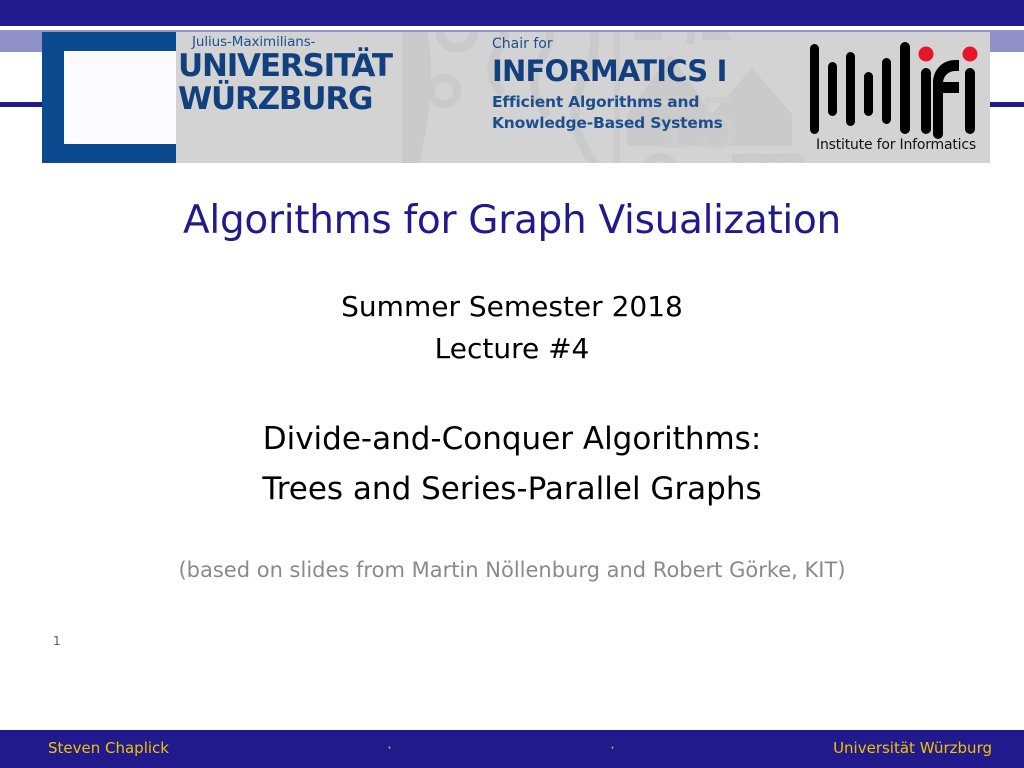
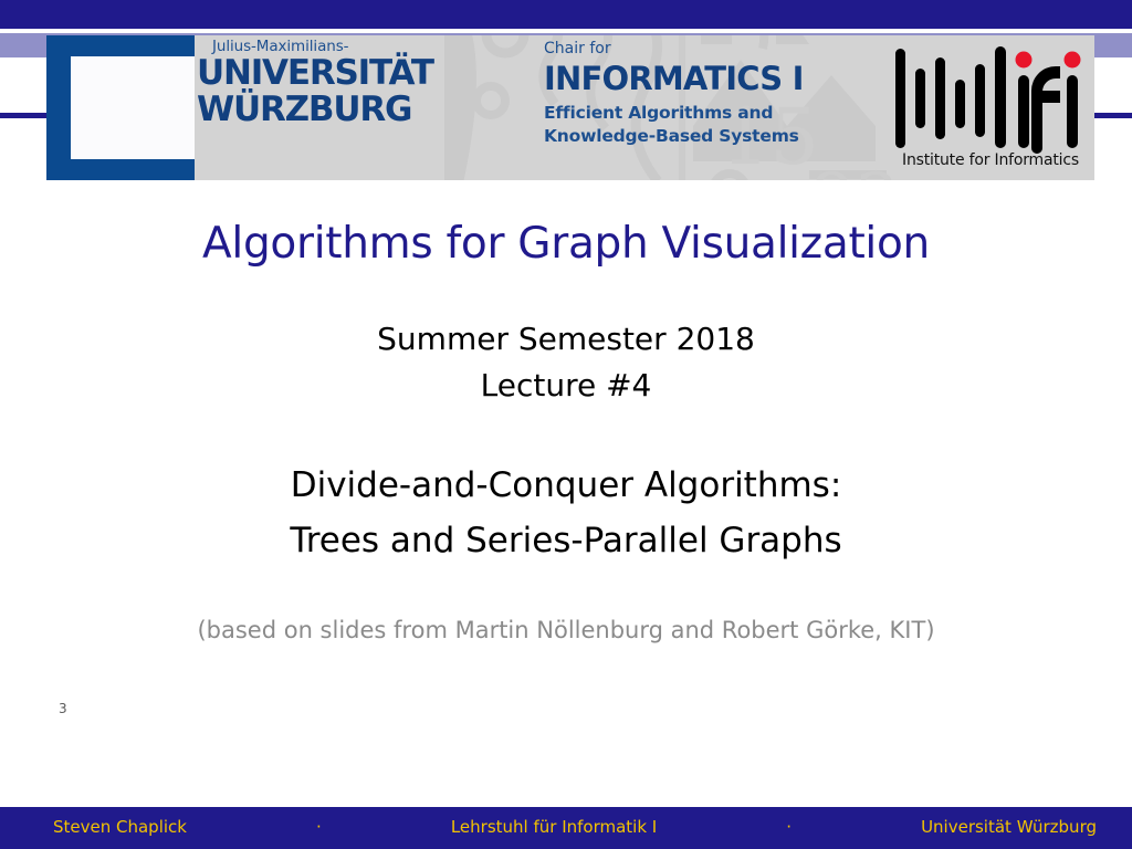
  15
  Julius-Maximilians-
  UNIVERSITÄT
  WÜRZBURG
  Chair for
  INFORMATICS I
  Efficient Algorithms and
  Knowledge-Based Systems
  Institute for Informatics
  Algorithms for Graph Visualization
  Summer Semester 2018
  Lecture #4
  Divide-and-Conquer Algorithms:
  Trees and Series-Parallel Graphs
  (based on slides from Martin Nöllenburg and Robert Görke, KIT)
- 1
+ 3
  Steven Chaplick
  ·
+ Lehrstuhl für Informatik I
  ·
  Universität Würzburg
